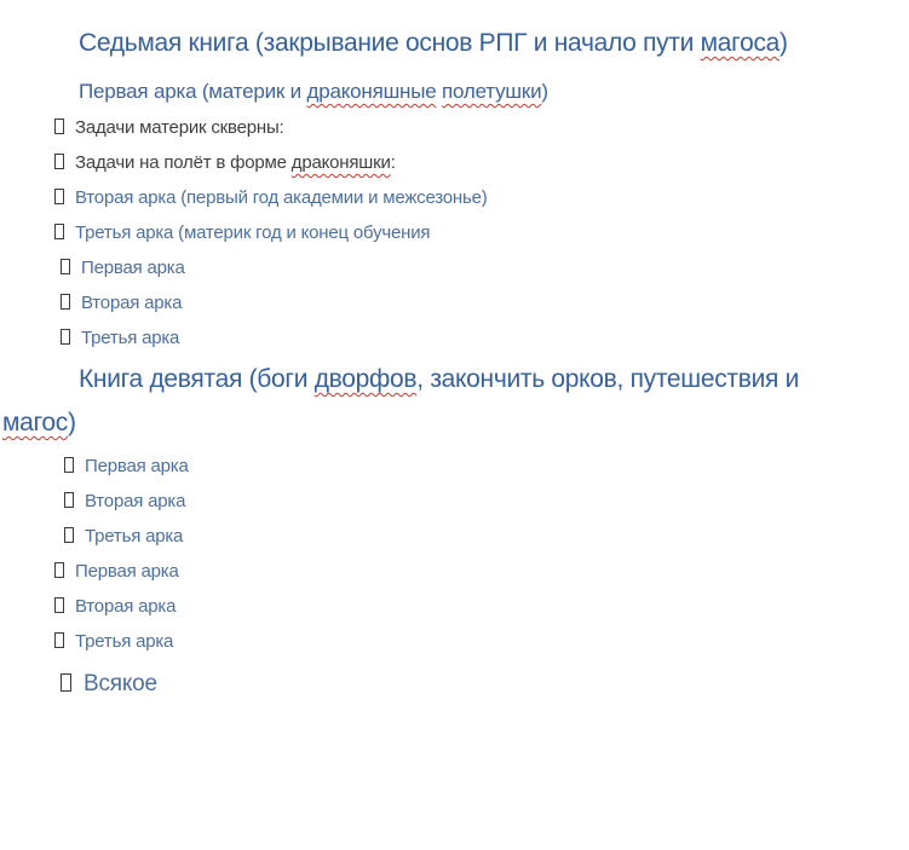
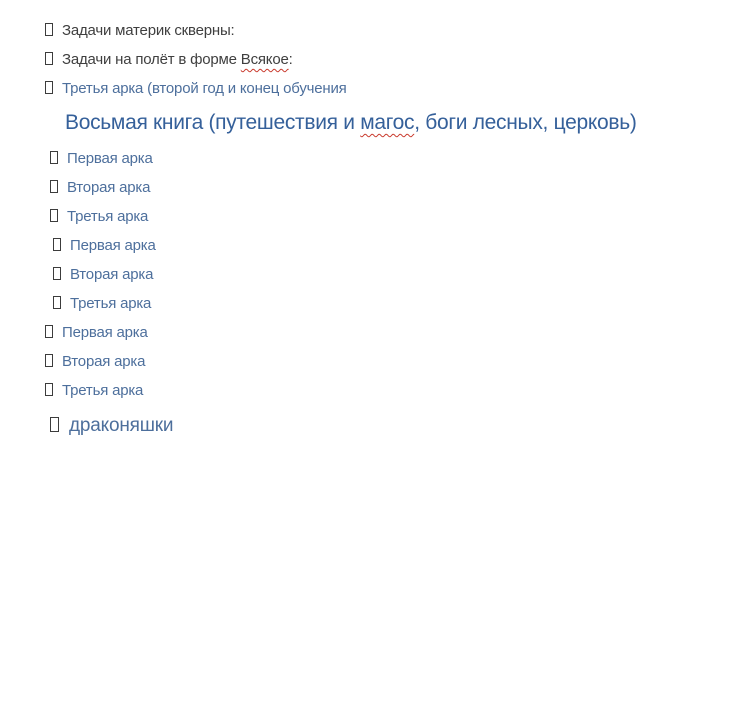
- Седьмая книга (закрывание основ РПГ и начало пути магоса)
- Первая арка (материк и драконяшные полетушки)
  Задачи материк скверны:
- Задачи на полёт в форме драконяшки:
+ Задачи на полёт в форме Всякое:
- Вторая арка (первый год академии и межсезонье)
- Третья арка (материк год и конец обучения
+ Третья арка (второй год и конец обучения
+ Восьмая книга (путешествия и магос, боги лесных, церковь)
  Первая арка
  Вторая арка
  Третья арка
- Книга девятая (боги дворфов, закончить орков, путешествия и
- магос)
  Первая арка
  Вторая арка
  Третья арка
  Первая арка
  Вторая арка
  Третья арка
- Всякое
+ драконяшки
